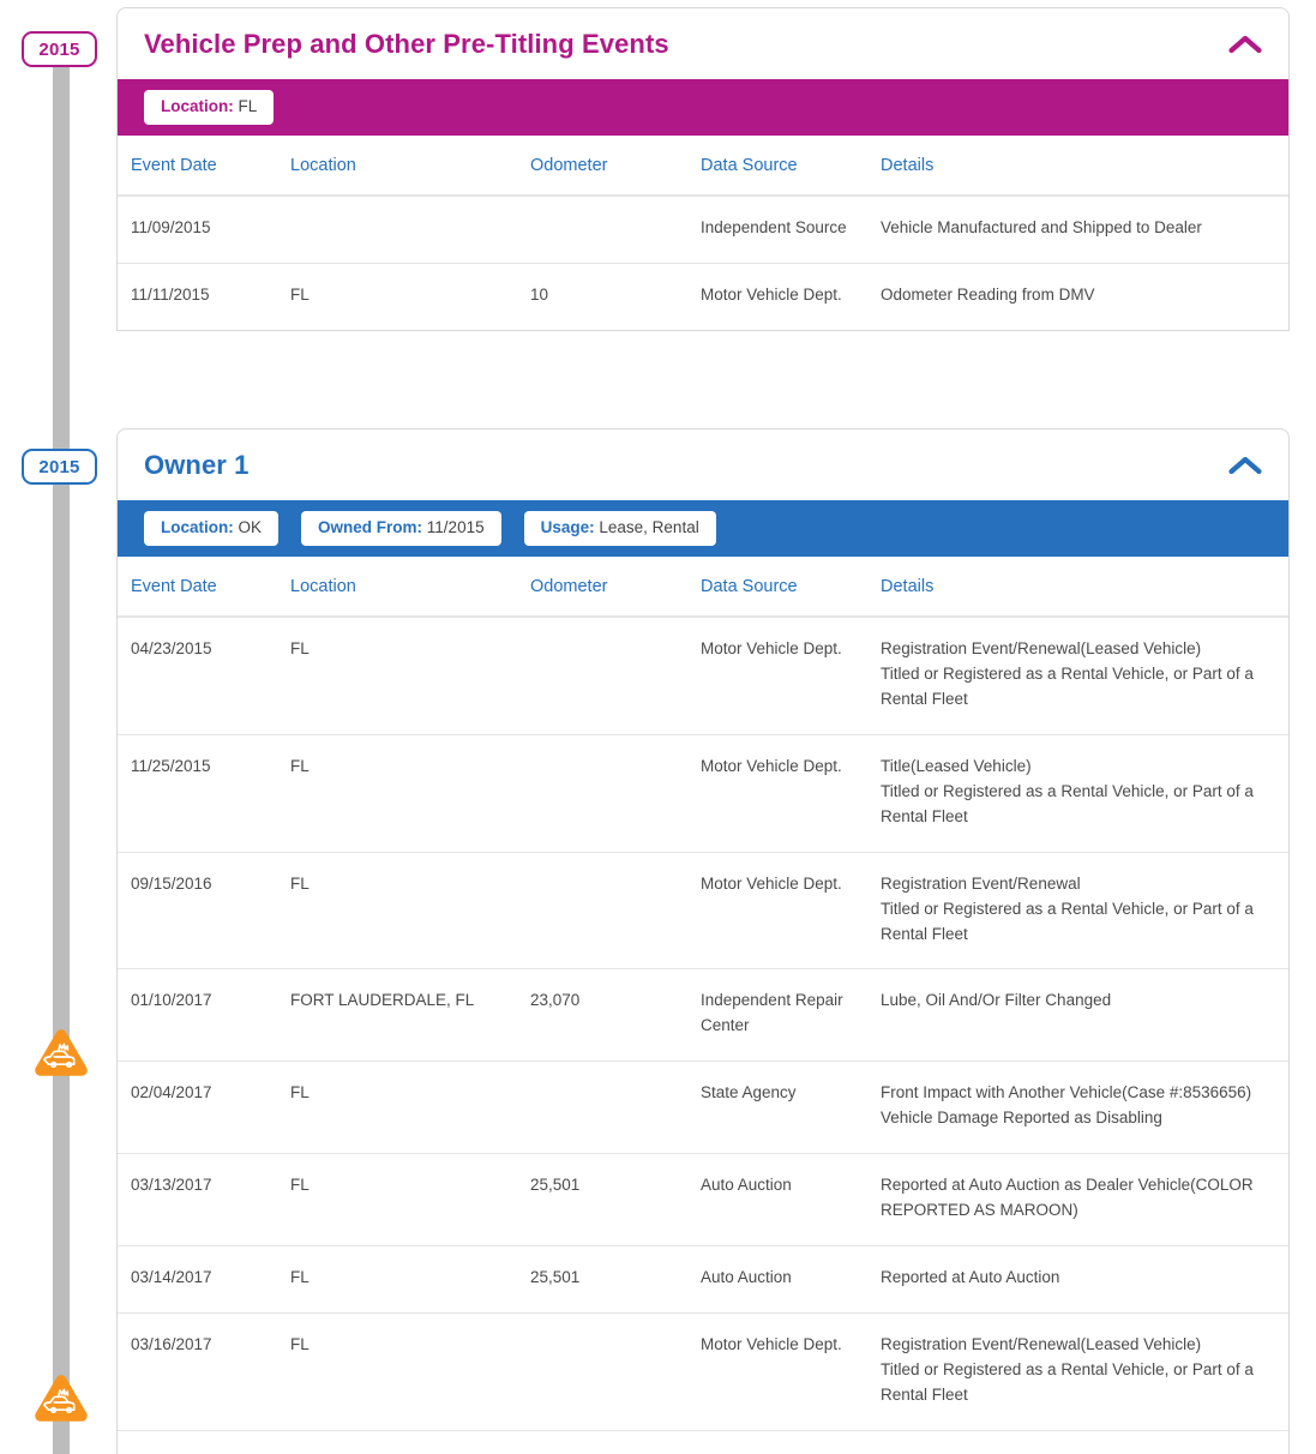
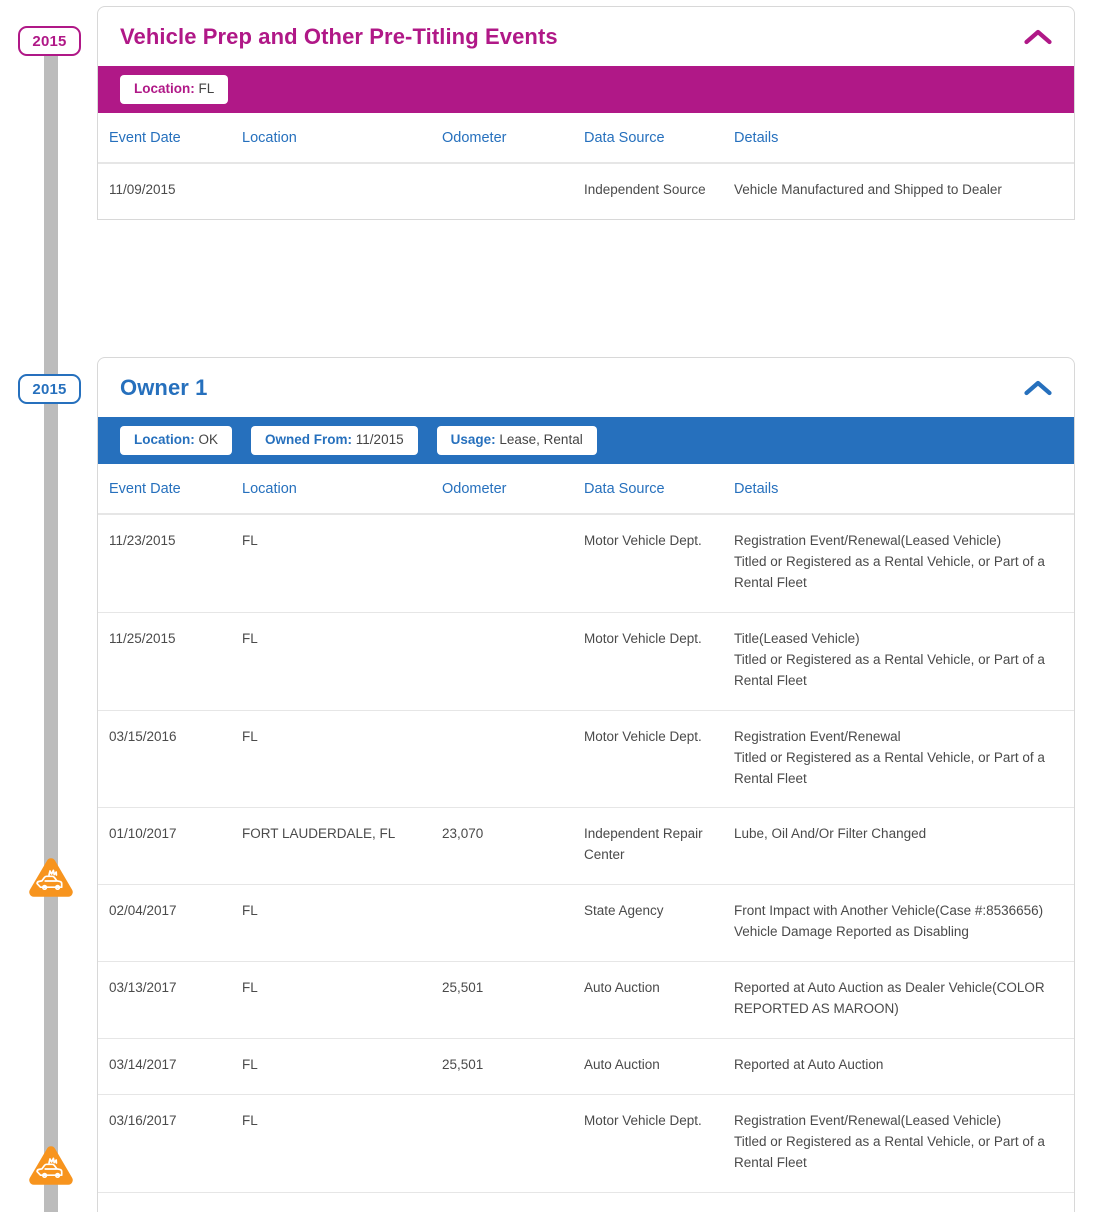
  2015
  2015
  Vehicle Prep and Other Pre-Titling Events
  Location: FL
  Event Date	Location	Odometer	Data Source	Details
  11/09/2015			Independent Source	Vehicle Manufactured and Shipped to Dealer
- 11/11/2015	FL	10	Motor Vehicle Dept.	Odometer Reading from DMV
  Owner 1
  Location: OK
  Owned From: 11/2015
  Usage: Lease, Rental
  Event Date	Location	Odometer	Data Source	Details
- 04/23/2015	FL		Motor Vehicle Dept.	Registration Event/Renewal(Leased Vehicle) Titled or Registered as a Rental Vehicle, or Part of a Rental Fleet
+ 11/23/2015	FL		Motor Vehicle Dept.	Registration Event/Renewal(Leased Vehicle) Titled or Registered as a Rental Vehicle, or Part of a Rental Fleet
  11/25/2015	FL		Motor Vehicle Dept.	Title(Leased Vehicle) Titled or Registered as a Rental Vehicle, or Part of a Rental Fleet
- 09/15/2016	FL		Motor Vehicle Dept.	Registration Event/Renewal Titled or Registered as a Rental Vehicle, or Part of a Rental Fleet
+ 03/15/2016	FL		Motor Vehicle Dept.	Registration Event/Renewal Titled or Registered as a Rental Vehicle, or Part of a Rental Fleet
  01/10/2017	FORT LAUDERDALE, FL	23,070	Independent Repair Center	Lube, Oil And/Or Filter Changed
  02/04/2017	FL		State Agency	Front Impact with Another Vehicle(Case #:8536656) Vehicle Damage Reported as Disabling
  03/13/2017	FL	25,501	Auto Auction	Reported at Auto Auction as Dealer Vehicle(COLOR REPORTED AS MAROON)
  03/14/2017	FL	25,501	Auto Auction	Reported at Auto Auction
  03/16/2017	FL		Motor Vehicle Dept.	Registration Event/Renewal(Leased Vehicle) Titled or Registered as a Rental Vehicle, or Part of a Rental Fleet
